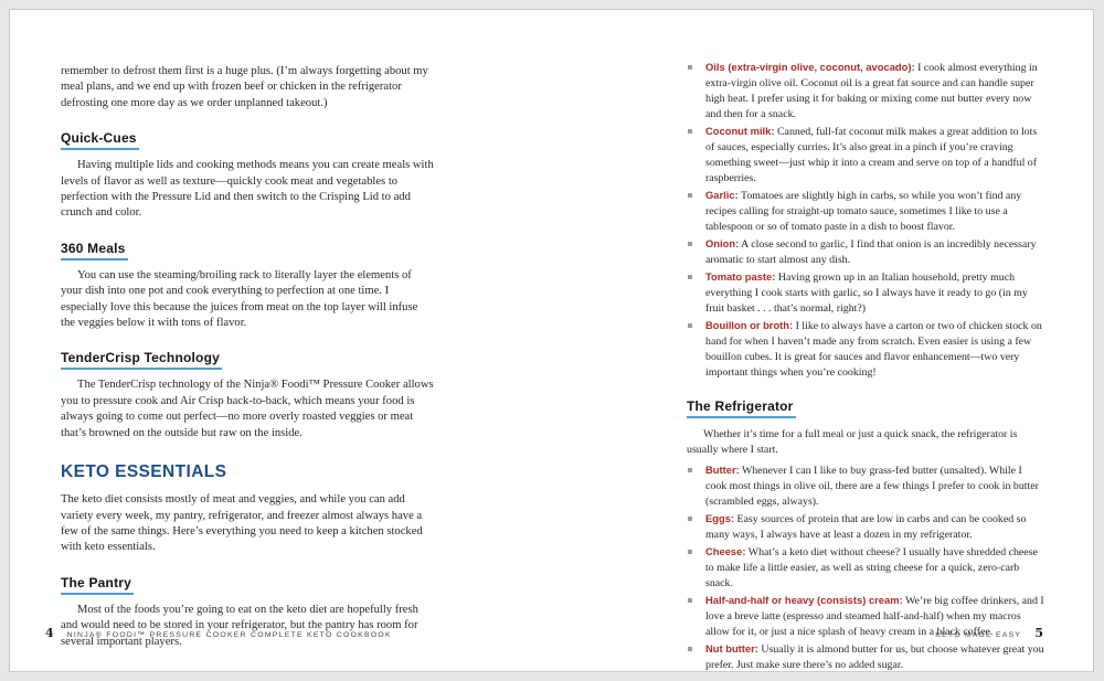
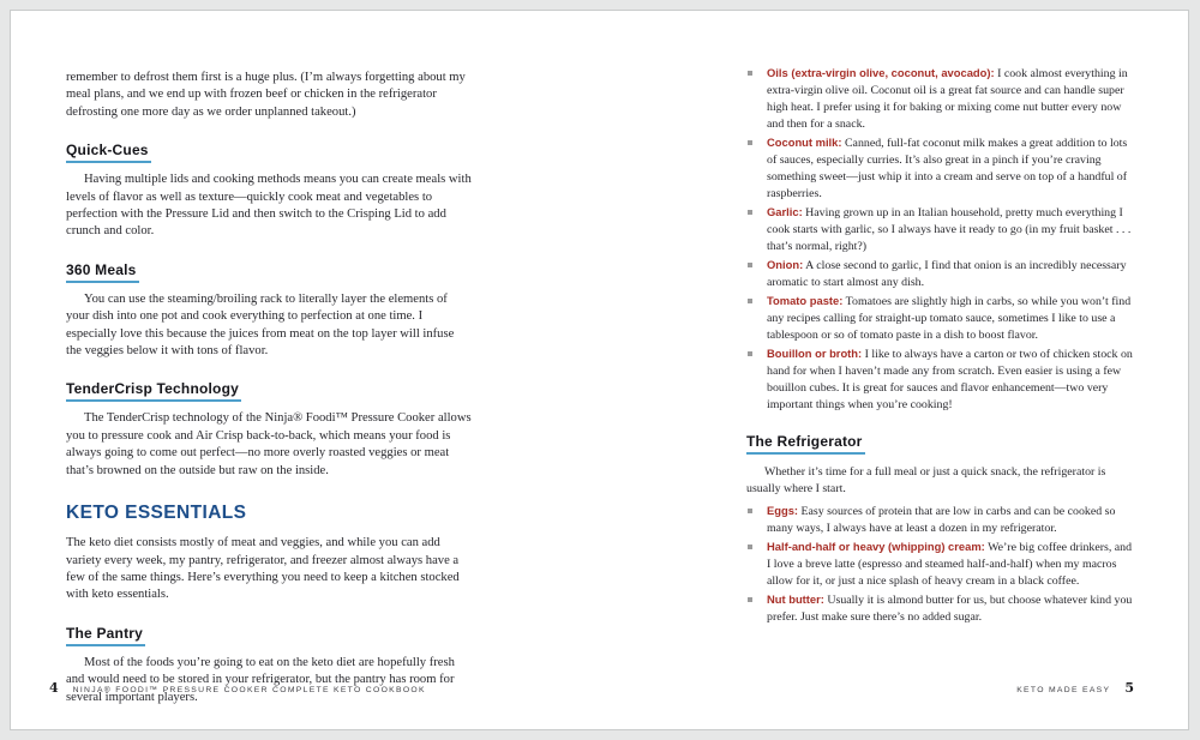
  remember to defrost them first is a huge plus. (I’m always forgetting about my meal plans, and we end up with frozen beef or chicken in the refrigerator defrosting one more day as we order unplanned takeout.)
  Quick-Cues
  Having multiple lids and cooking methods means you can create meals with levels of flavor as well as texture—quickly cook meat and vegetables to perfection with the Pressure Lid and then switch to the Crisping Lid to add crunch and color.
  360 Meals
  You can use the steaming/broiling rack to literally layer the elements of your dish into one pot and cook everything to perfection at one time. I especially love this because the juices from meat on the top layer will infuse the veggies below it with tons of flavor.
  TenderCrisp Technology
  The TenderCrisp technology of the Ninja® Foodi™ Pressure Cooker allows you to pressure cook and Air Crisp back-to-back, which means your food is always going to come out perfect—no more overly roasted veggies or meat that’s browned on the outside but raw on the inside.
  KETO ESSENTIALS
  The keto diet consists mostly of meat and veggies, and while you can add variety every week, my pantry, refrigerator, and freezer almost always have a few of the same things. Here’s everything you need to keep a kitchen stocked with keto essentials.
  The Pantry
  Most of the foods you’re going to eat on the keto diet are hopefully fresh and would need to be stored in your refrigerator, but the pantry has room for several important players.
  4
  Oils (extra-virgin olive, coconut, avocado): I cook almost everything in extra-virgin olive oil. Coconut oil is a great fat source and can handle super high heat. I prefer using it for baking or mixing come nut butter every now and then for a snack.
  Coconut milk: Canned, full-fat coconut milk makes a great addition to lots of sauces, especially curries. It’s also great in a pinch if you’re craving something sweet—just whip it into a cream and serve on top of a handful of raspberries.
- Garlic: Tomatoes are slightly high in carbs, so while you won’t find any recipes calling for straight-up tomato sauce, sometimes I like to use a tablespoon or so of tomato paste in a dish to boost flavor.
+ Garlic: Having grown up in an Italian household, pretty much everything I cook starts with garlic, so I always have it ready to go (in my fruit basket . . . that’s normal, right?)
  Onion: A close second to garlic, I find that onion is an incredibly necessary aromatic to start almost any dish.
- Tomato paste: Having grown up in an Italian household, pretty much everything I cook starts with garlic, so I always have it ready to go (in my fruit basket . . . that’s normal, right?)
+ Tomato paste: Tomatoes are slightly high in carbs, so while you won’t find any recipes calling for straight-up tomato sauce, sometimes I like to use a tablespoon or so of tomato paste in a dish to boost flavor.
  Bouillon or broth: I like to always have a carton or two of chicken stock on hand for when I haven’t made any from scratch. Even easier is using a few bouillon cubes. It is great for sauces and flavor enhancement—two very important things when you’re cooking!
  The Refrigerator
  Whether it’s time for a full meal or just a quick snack, the refrigerator is usually where I start.
- Butter: Whenever I can I like to buy grass-fed butter (unsalted). While I cook most things in olive oil, there are a few things I prefer to cook in butter (scrambled eggs, always).
  Eggs: Easy sources of protein that are low in carbs and can be cooked so many ways, I always have at least a dozen in my refrigerator.
- Cheese: What’s a keto diet without cheese? I usually have shredded cheese to make life a little easier, as well as string cheese for a quick, zero-carb snack.
- Half-and-half or heavy (consists) cream: We’re big coffee drinkers, and I love a breve latte (espresso and steamed half-and-half) when my macros allow for it, or just a nice splash of heavy cream in a black coffee.
+ Half-and-half or heavy (whipping) cream: We’re big coffee drinkers, and I love a breve latte (espresso and steamed half-and-half) when my macros allow for it, or just a nice splash of heavy cream in a black coffee.
- Nut butter: Usually it is almond butter for us, but choose whatever great you prefer. Just make sure there’s no added sugar.
+ Nut butter: Usually it is almond butter for us, but choose whatever kind you prefer. Just make sure there’s no added sugar.
  5
